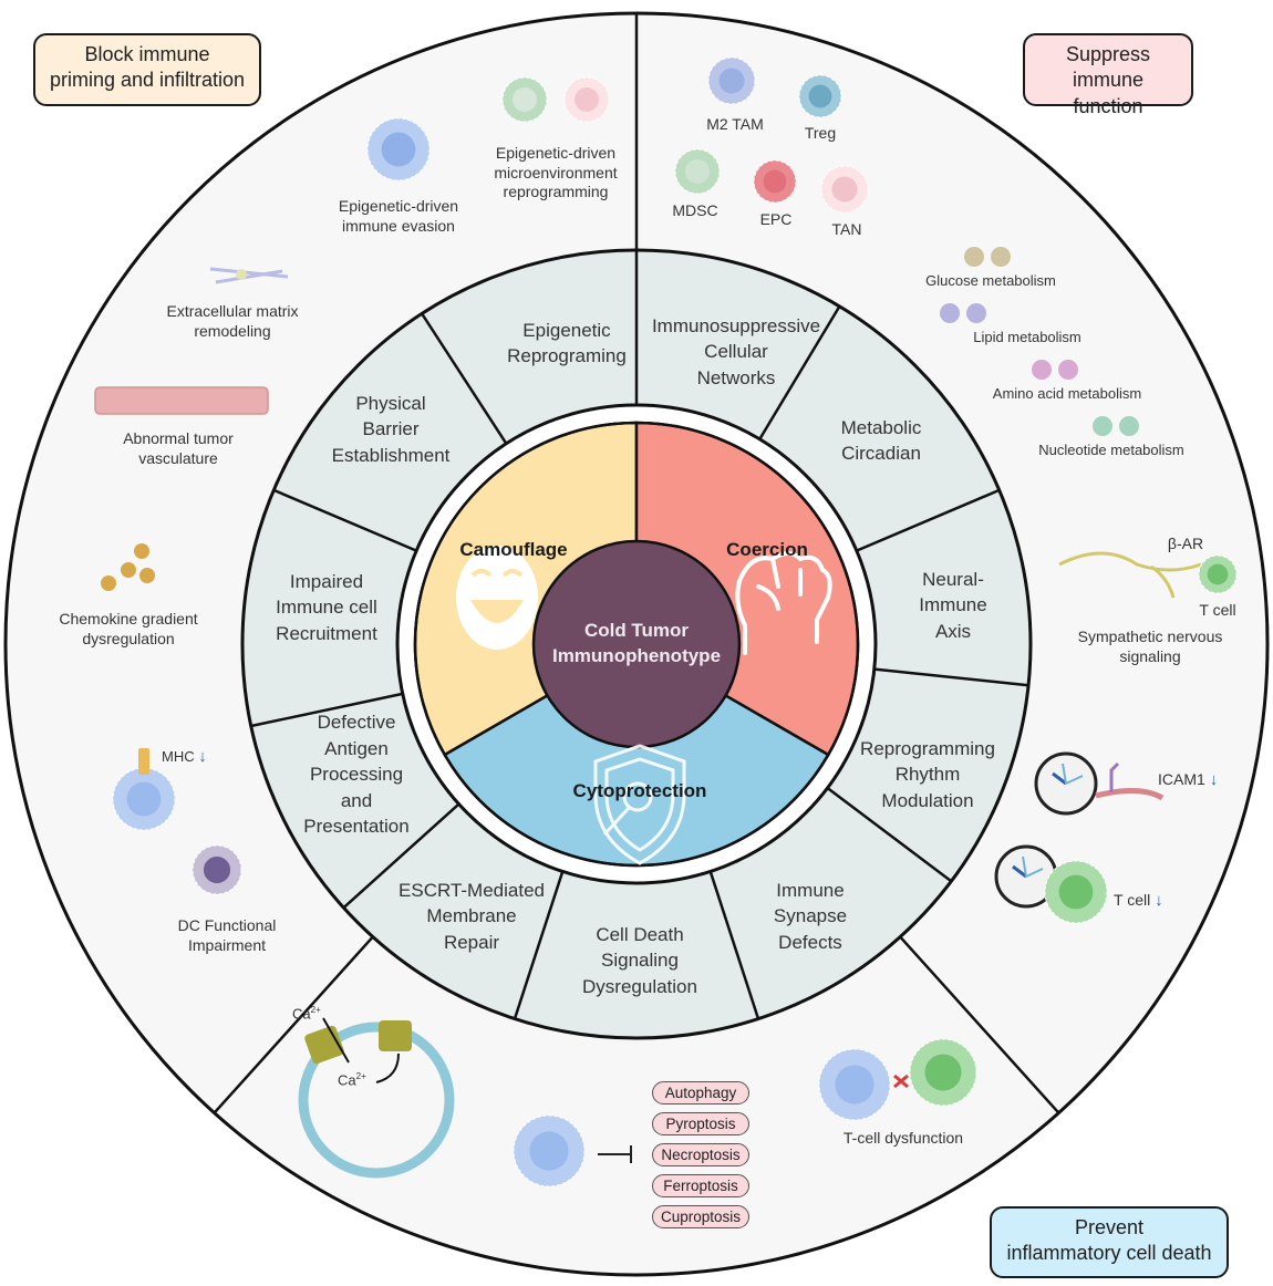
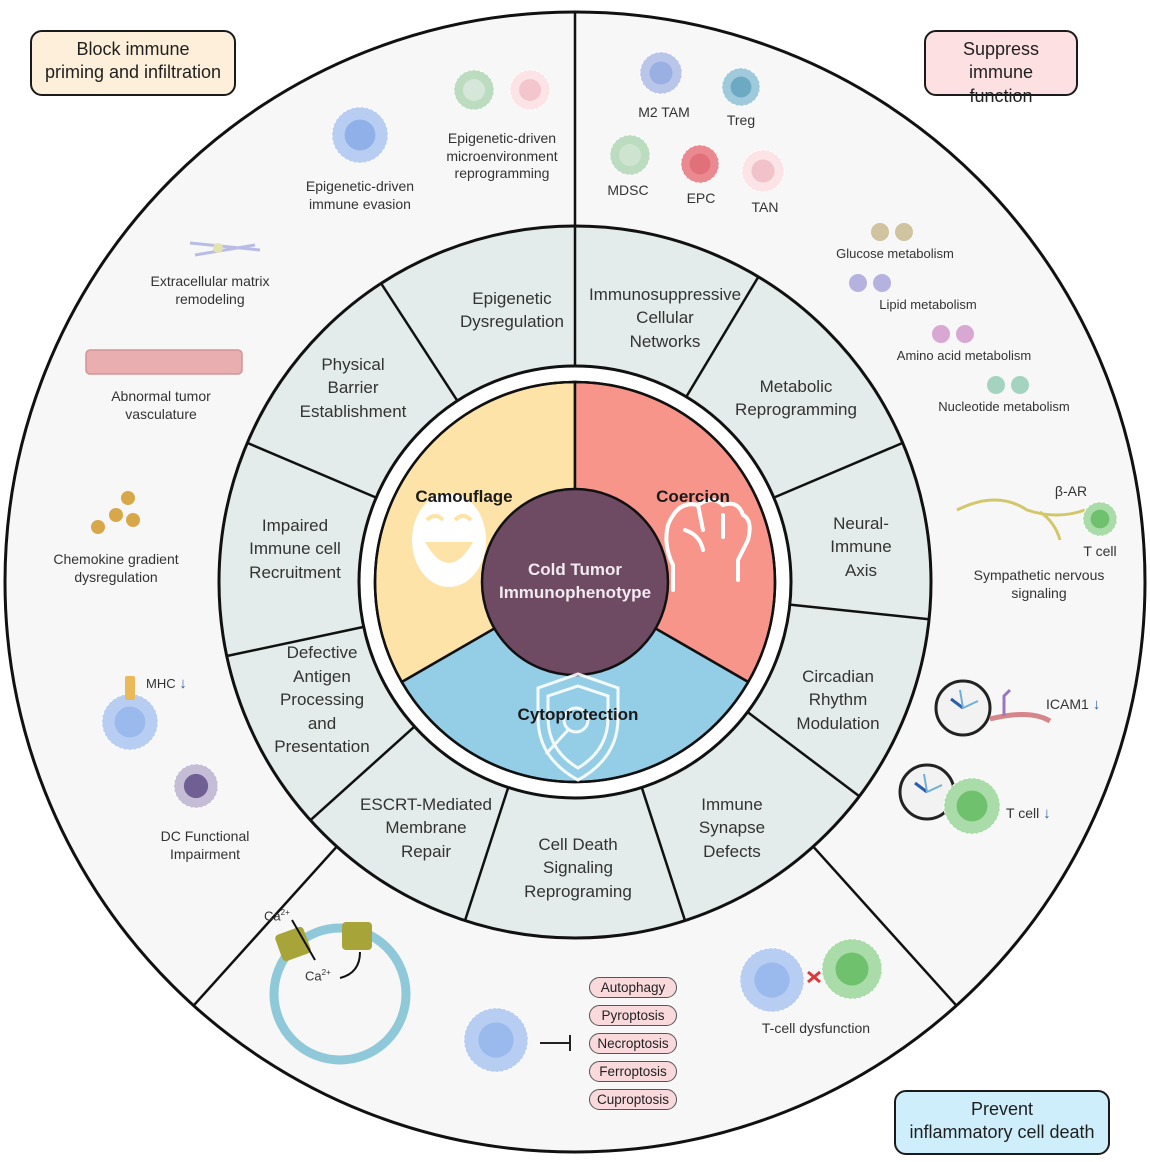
  Block immune
  priming and infiltration
  Suppress
  immune function
  Prevent
  inflammatory cell death
  Cold Tumor
  Immunophenotype
  Camouflage
  Coercion
  Cytoprotection
  Immunosuppressive
  Cellular
  Networks
  Metabolic
- Circadian
+ Reprogramming
  Neural-
  Immune
  Axis
- Reprogramming
+ Circadian
  Rhythm
  Modulation
  Immune
  Synapse
  Defects
  Cell Death
  Signaling
- Dysregulation
+ Reprograming
  ESCRT-Mediated
  Membrane
  Repair
  Defective
  Antigen
  Processing
  and
  Presentation
  Impaired
  Immune cell
  Recruitment
  Physical
  Barrier
  Establishment
  Epigenetic
- Reprograming
+ Dysregulation
  Epigenetic-driven
  immune evasion
  Epigenetic-driven
  microenvironment
  reprogramming
  Extracellular matrix
  remodeling
  Abnormal tumor
  vasculature
  Chemokine gradient
  dysregulation
  MHC ↓
  DC Functional
  Impairment
  M2 TAM
  Treg
  MDSC
  EPC
  TAN
  Glucose metabolism
  Lipid metabolism
  Amino acid metabolism
  Nucleotide metabolism
  β-AR
  T cell
  Sympathetic nervous
  signaling
  ICAM1 ↓
  T cell ↓
  Ca2+
  Ca2+
  Autophagy
  Pyroptosis
  Necroptosis
  Ferroptosis
  Cuproptosis
  T-cell dysfunction
